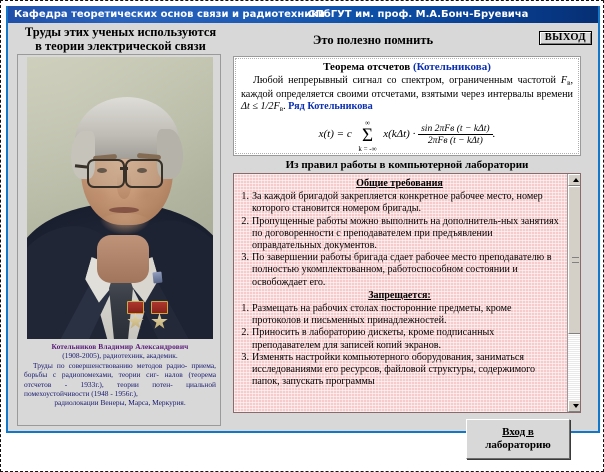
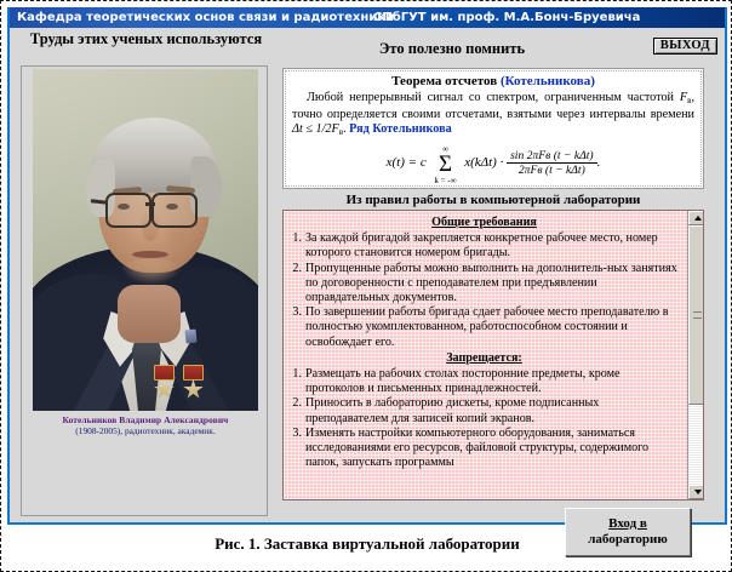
  Кафедра теоретических основ связи и радиотехники
  СПбГУТ им. проф. М.А.Бонч-Бруевича
  Труды этих ученых используются
- в теории электрической связи
  Это полезно помнить
  ВЫХОД
  Котельников Владимир Александрович
  (1908-2005), радиотехник, академик.
- Труды по совершенствованию методов радио- приема, борьбы с радиопомехами, теории сиг- налов (теорема отсчетов - 1933г.), теории потен- циальной помехоустойчивости (1948 - 1956г.),
- радиолокации Венеры, Марса, Меркурия.
  Теорема отсчетов (Котельникова)
- Любой непрерывный сигнал со спектром, ограниченным частотой Fв, каждой определяется своими отсчетами, взятыми через интервалы времени Δt ≤ 1/2Fв. Ряд Котельникова
+ Любой непрерывный сигнал со спектром, ограниченным частотой Fв, точно определяется своими отсчетами, взятыми через интервалы времени Δt ≤ 1/2Fв. Ряд Котельникова
  x(t) = c
  ∞
  Σ
  k = -∞
  x(kΔt) ·
  sin 2πFв (t − kΔt)
  2πFв (t − kΔt)
  .
  Из правил работы в компьютерной лаборатории
  Общие требования
  1.
  За каждой бригадой закрепляется конкретное рабочее место, номер которого становится номером бригады.
  2.
  Пропущенные работы можно выполнить на дополнитель-ных занятиях по договоренности с преподавателем при предъявлении оправдательных документов.
  3.
  По завершении работы бригада сдает рабочее место преподавателю в полностью укомплектованном, работоспособном состоянии и освобождает его.
  Запрещается:
  1.
  Размещать на рабочих столах посторонние предметы, кроме протоколов и письменных принадлежностей.
  2.
  Приносить в лабораторию дискеты, кроме подписанных преподавателем для записей копий экранов.
  3.
  Изменять настройки компьютерного оборудования, заниматься исследованиями его ресурсов, файловой структуры, содержимого папок, запускать программы
  Вход в
  лабораторию
+ Рис. 1. Заставка виртуальной лаборатории
